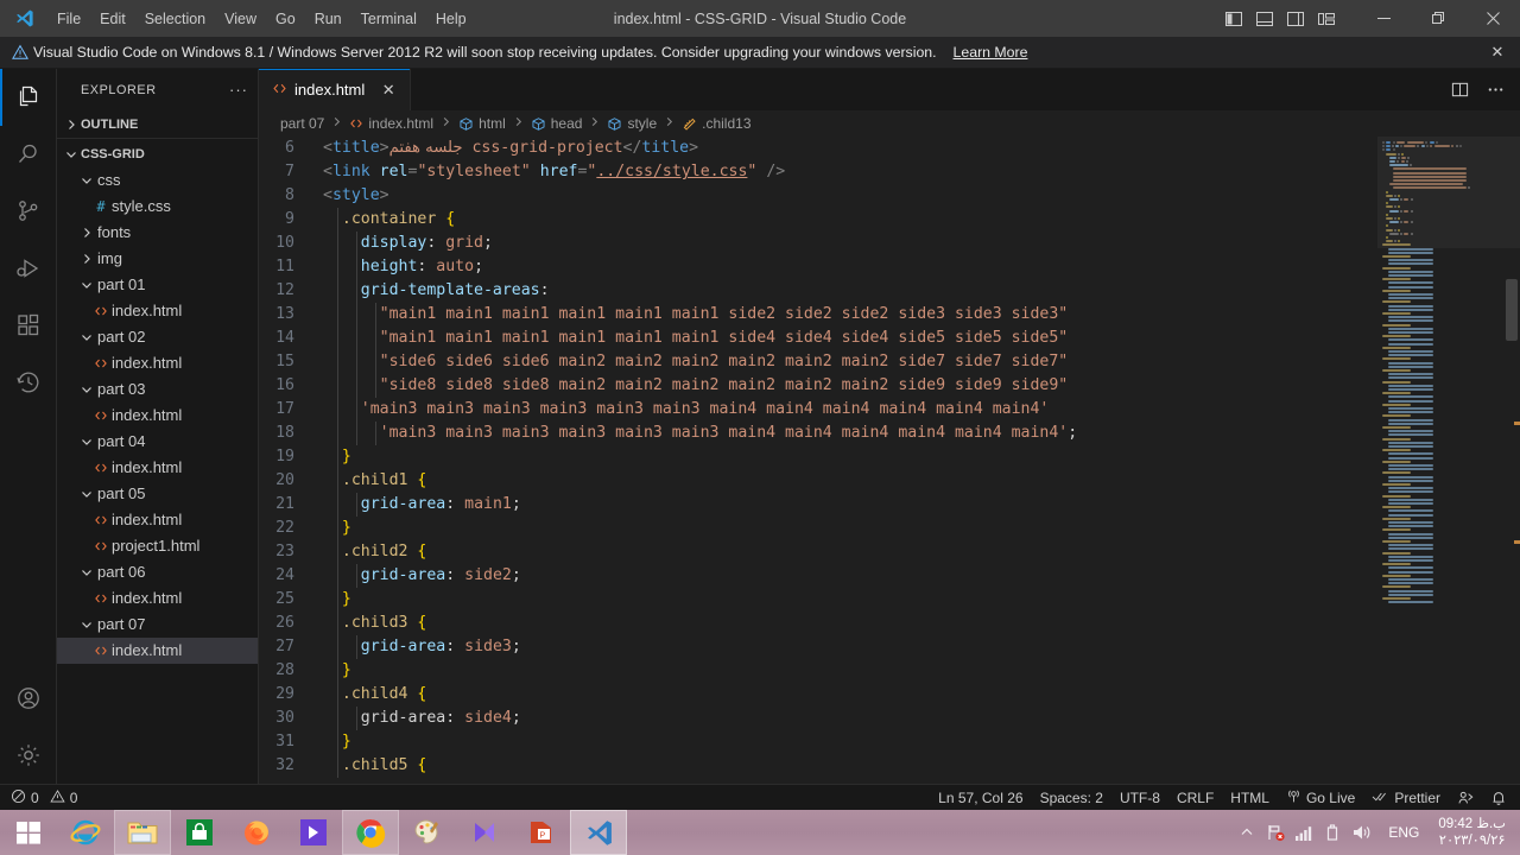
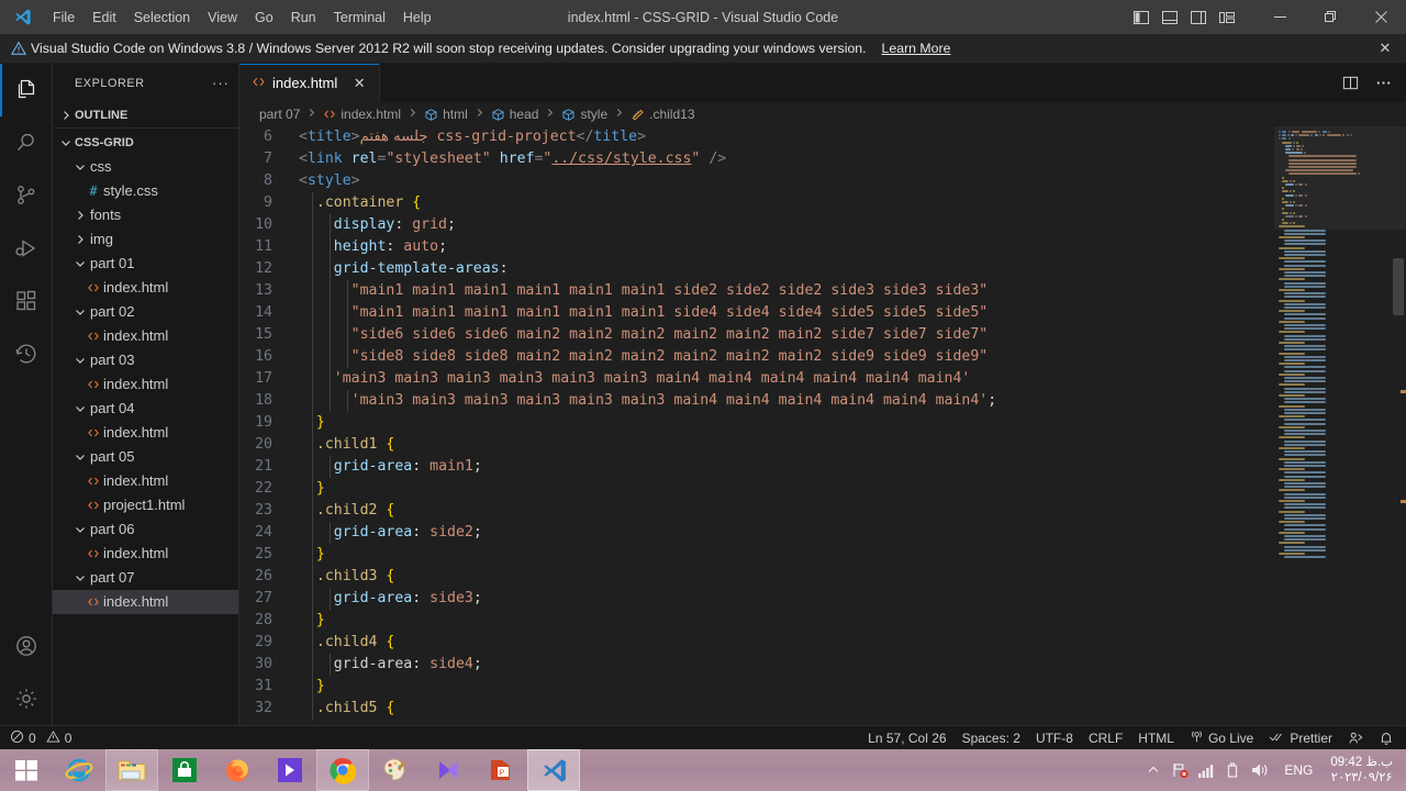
  File
  Edit
  Selection
  View
  Go
  Run
  Terminal
  Help
  index.html - CSS-GRID - Visual Studio Code
- Visual Studio Code on Windows 8.1 / Windows Server 2012 R2 will soon stop receiving updates. Consider upgrading your windows version.
+ Visual Studio Code on Windows 3.8 / Windows Server 2012 R2 will soon stop receiving updates. Consider upgrading your windows version.
  Learn More
  ✕
  EXPLORER
  ···
  OUTLINE
  CSS-GRID
  css
  #
  style.css
  fonts
  img
  part 01
  index.html
  part 02
  index.html
  part 03
  index.html
  part 04
  index.html
  part 05
  index.html
  project1.html
  part 06
  index.html
  part 07
  index.html
  index.html
  ✕
  part 07
  index.html
  html
  head
  style
  .child13
  6
  <title> جلسه هفتم css-grid-project</title>
  7
  <link rel="stylesheet" href="../css/style.css" />
  8
  <style>
  9
  .container {
  10
  display: grid;
  11
  height: auto;
  12
  grid-template-areas:
  13
  "main1 main1 main1 main1 main1 main1 side2 side2 side2 side3 side3 side3"
  14
  "main1 main1 main1 main1 main1 main1 side4 side4 side4 side5 side5 side5"
  15
  "side6 side6 side6 main2 main2 main2 main2 main2 main2 side7 side7 side7"
  16
  "side8 side8 side8 main2 main2 main2 main2 main2 main2 side9 side9 side9"
  17
  'main3 main3 main3 main3 main3 main3 main4 main4 main4 main4 main4 main4'
  18
  'main3 main3 main3 main3 main3 main3 main4 main4 main4 main4 main4 main4';
  19
  }
  20
  .child1 {
  21
  grid-area: main1;
  22
  }
  23
  .child2 {
  24
  grid-area: side2;
  25
  }
  26
  .child3 {
  27
  grid-area: side3;
  28
  }
  29
  .child4 {
  30
  grid-area: side4;
  31
  }
  32
  .child5 {
  0
  0
  Ln 57, Col 26
  Spaces: 2
  UTF-8
  CRLF
  HTML
  Go Live
  Prettier
  ENG
  09:42 ب.ظ
  ۲۰۲۳/۰۹/۲۶
